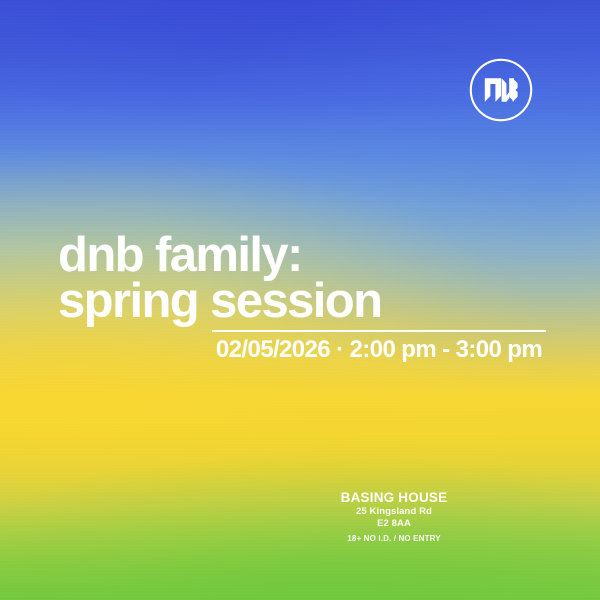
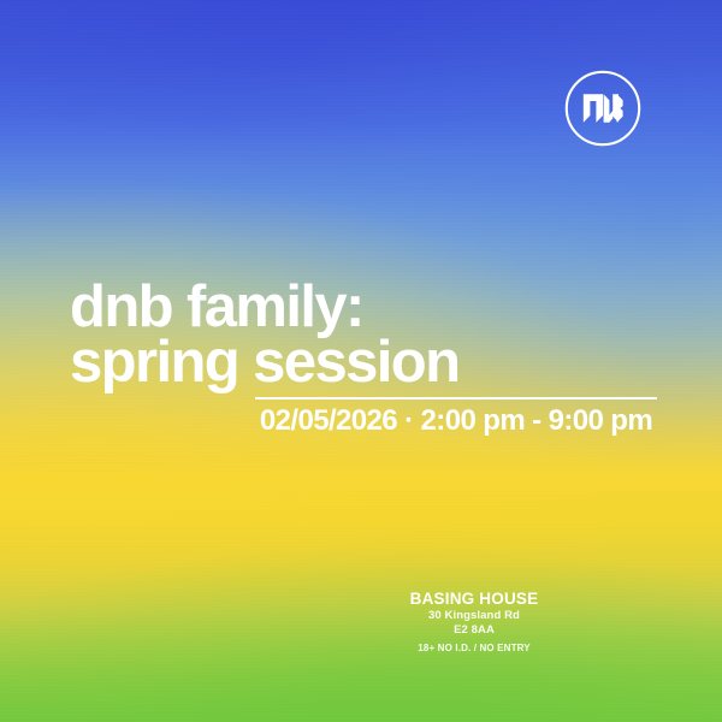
  dnb family:
  spring session
- 02/05/2026 · 2:00 pm - 3:00 pm
+ 02/05/2026 · 2:00 pm - 9:00 pm
  BASING HOUSE
- 25 Kingsland Rd
+ 30 Kingsland Rd
  E2 8AA
  18+ NO I.D. / NO ENTRY
